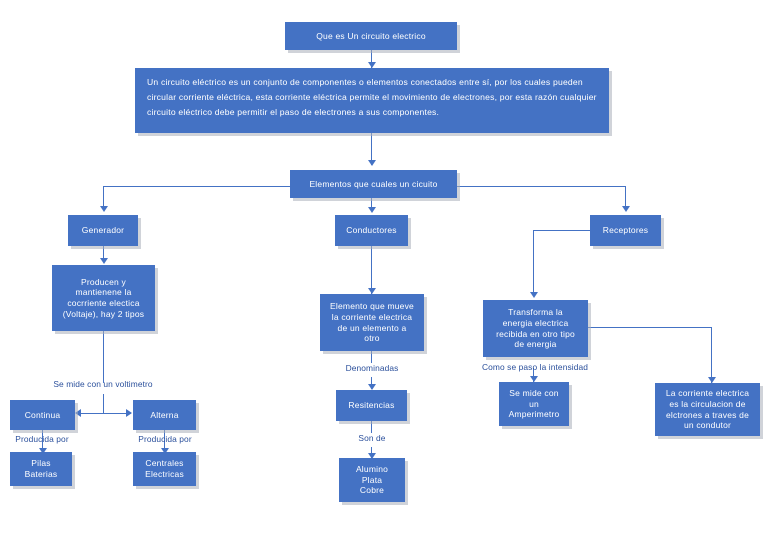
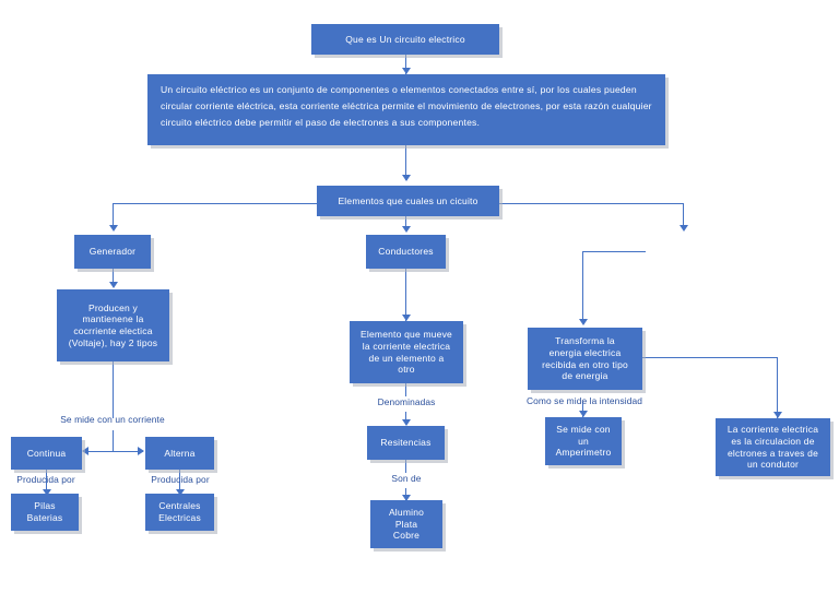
  Que es Un circuito electrico
  Un circuito eléctrico es un conjunto de componentes o elementos conectados entre sí, por los cuales pueden circular corriente eléctrica, esta corriente eléctrica permite el movimiento de electrones, por esta razón cualquier circuito eléctrico debe permitir el paso de electrones a sus componentes.
  Elementos que cuales un cicuito
  Generador
  Producen y
  mantienene la
  cocrriente electica
  (Voltaje), hay 2 tipos
- Se mide con un voltimetro
+ Se mide con un corriente
  Continua
  Alterna
  Producida por
  Producida por
  Pilas
  Baterias
  Centrales
  Electricas
  Conductores
  Elemento que mueve
  la corriente electrica
  de un elemento a
  otro
  Denominadas
  Resitencias
  Son de
  Alumino
  Plata
  Cobre
- Receptores
  Transforma la
  energia electrica
  recibida en otro tipo
  de energia
- Como se paso la intensidad
+ Como se mide la intensidad
  Se mide con
  un
  Amperimetro
  La corriente electrica
  es la circulacion de
  elctrones a traves de
  un condutor
